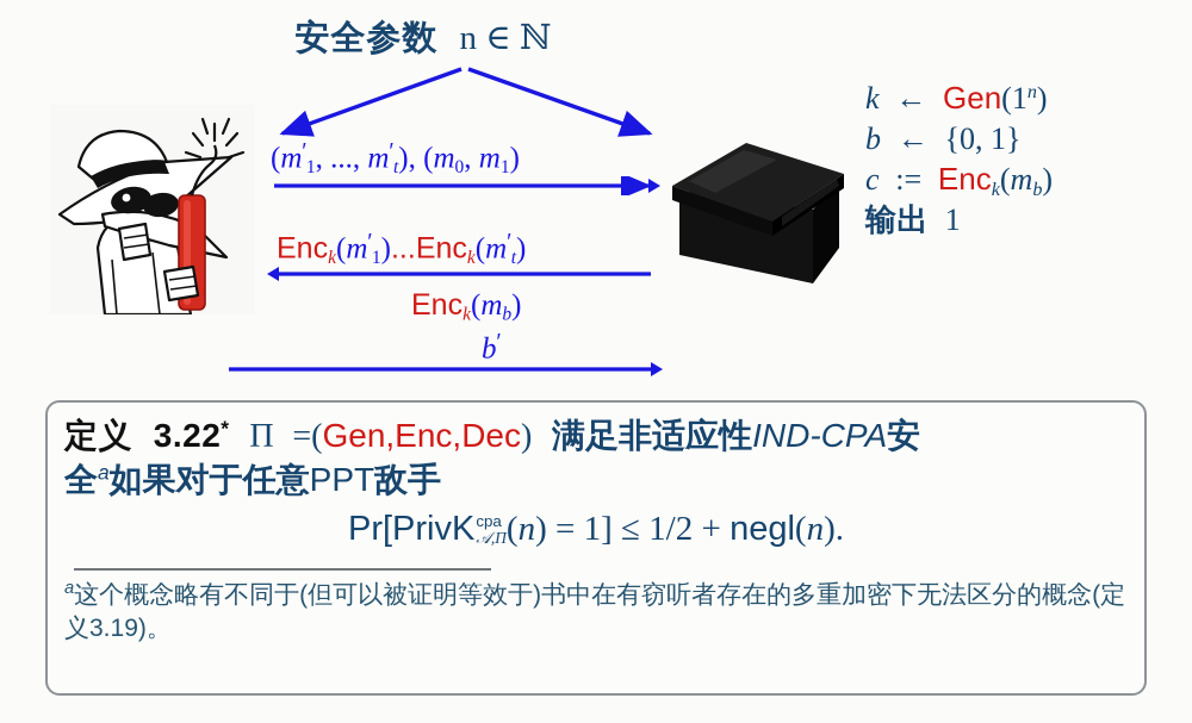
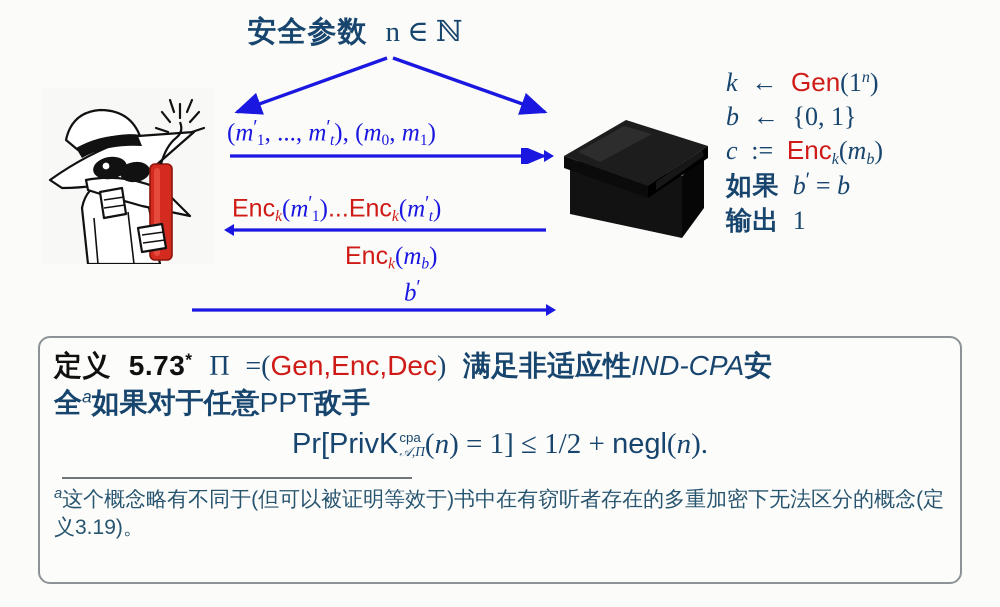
  安全参数 n ∈ ℕ
  (m′1, ..., m′t), (m0, m1)
  Enck(m′1)...Enck(m′t)
  Enck(mb)
  b′
  k ← Gen(1n)
  b ← {0, 1}
  c := Enck(mb)
+ 如果 b′ = b
  输出 1
- 定义 3.22* Π =(Gen,Enc,Dec) 满足非适应性IND-CPA安
+ 定义 5.73* Π =(Gen,Enc,Dec) 满足非适应性IND-CPA安
  全a如果对于任意PPT敌手
  Pr[PrivK
  cpa
  𝒜,Π
  (n) = 1] ≤ 1/2 + negl(n).
  a这个概念略有不同于(但可以被证明等效于)书中在有窃听者存在的多重加密下无法区分的概念(定义3.19)。
